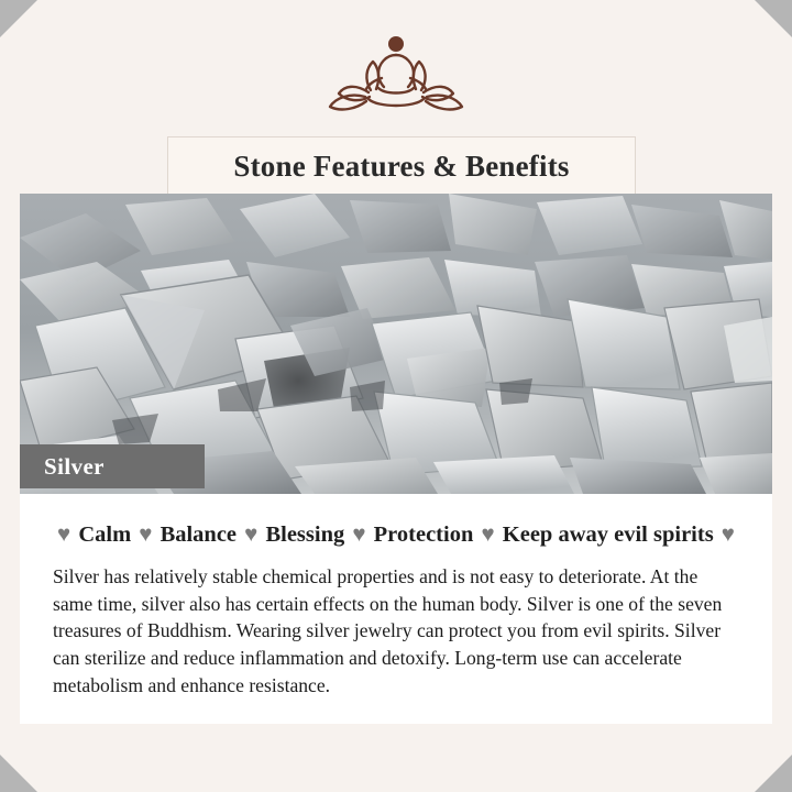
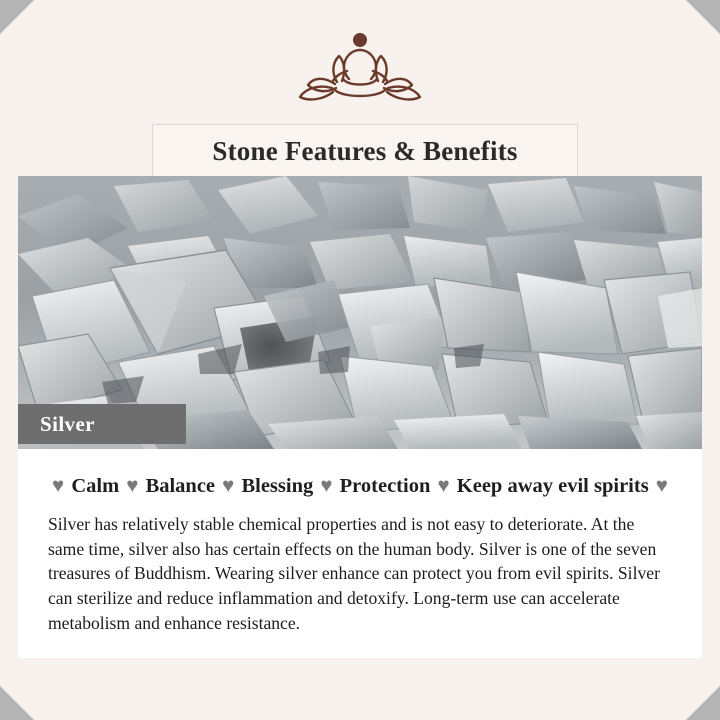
  Stone Features & Benefits
  Silver
  ♥ Calm ♥ Balance ♥ Blessing ♥ Protection ♥ Keep away evil spirits ♥
- Silver has relatively stable chemical properties and is not easy to deteriorate. At the same time, silver also has certain effects on the human body. Silver is one of the seven treasures of Buddhism. Wearing silver jewelry can protect you from evil spirits. Silver can sterilize and reduce inflammation and detoxify. Long-term use can accelerate metabolism and enhance resistance.
+ Silver has relatively stable chemical properties and is not easy to deteriorate. At the same time, silver also has certain effects on the human body. Silver is one of the seven treasures of Buddhism. Wearing silver enhance can protect you from evil spirits. Silver can sterilize and reduce inflammation and detoxify. Long-term use can accelerate metabolism and enhance resistance.
